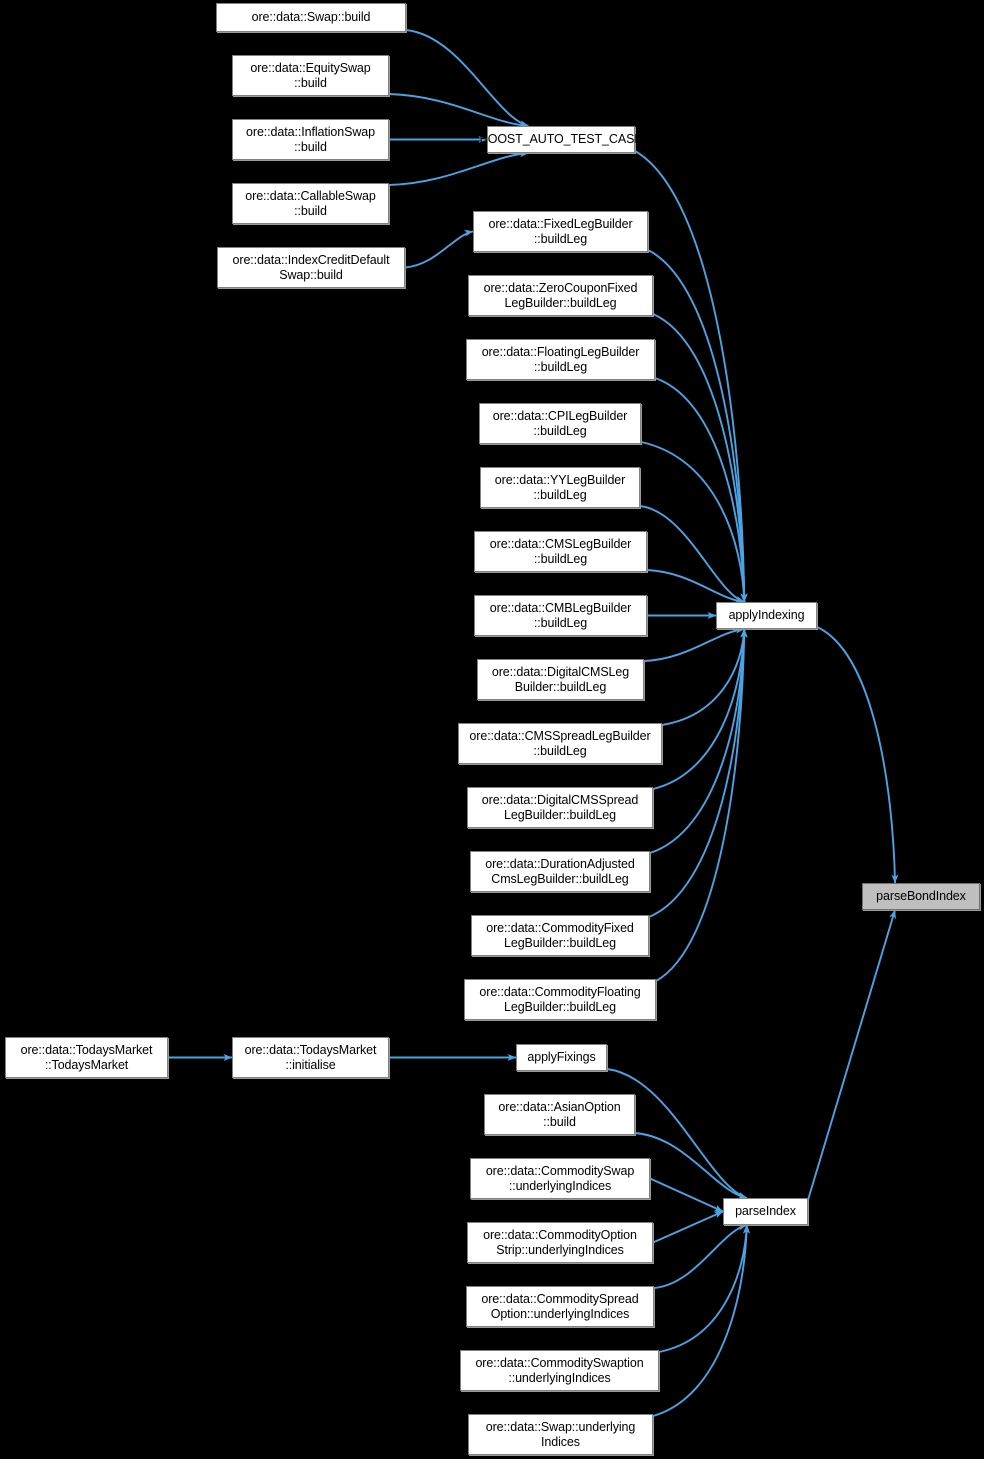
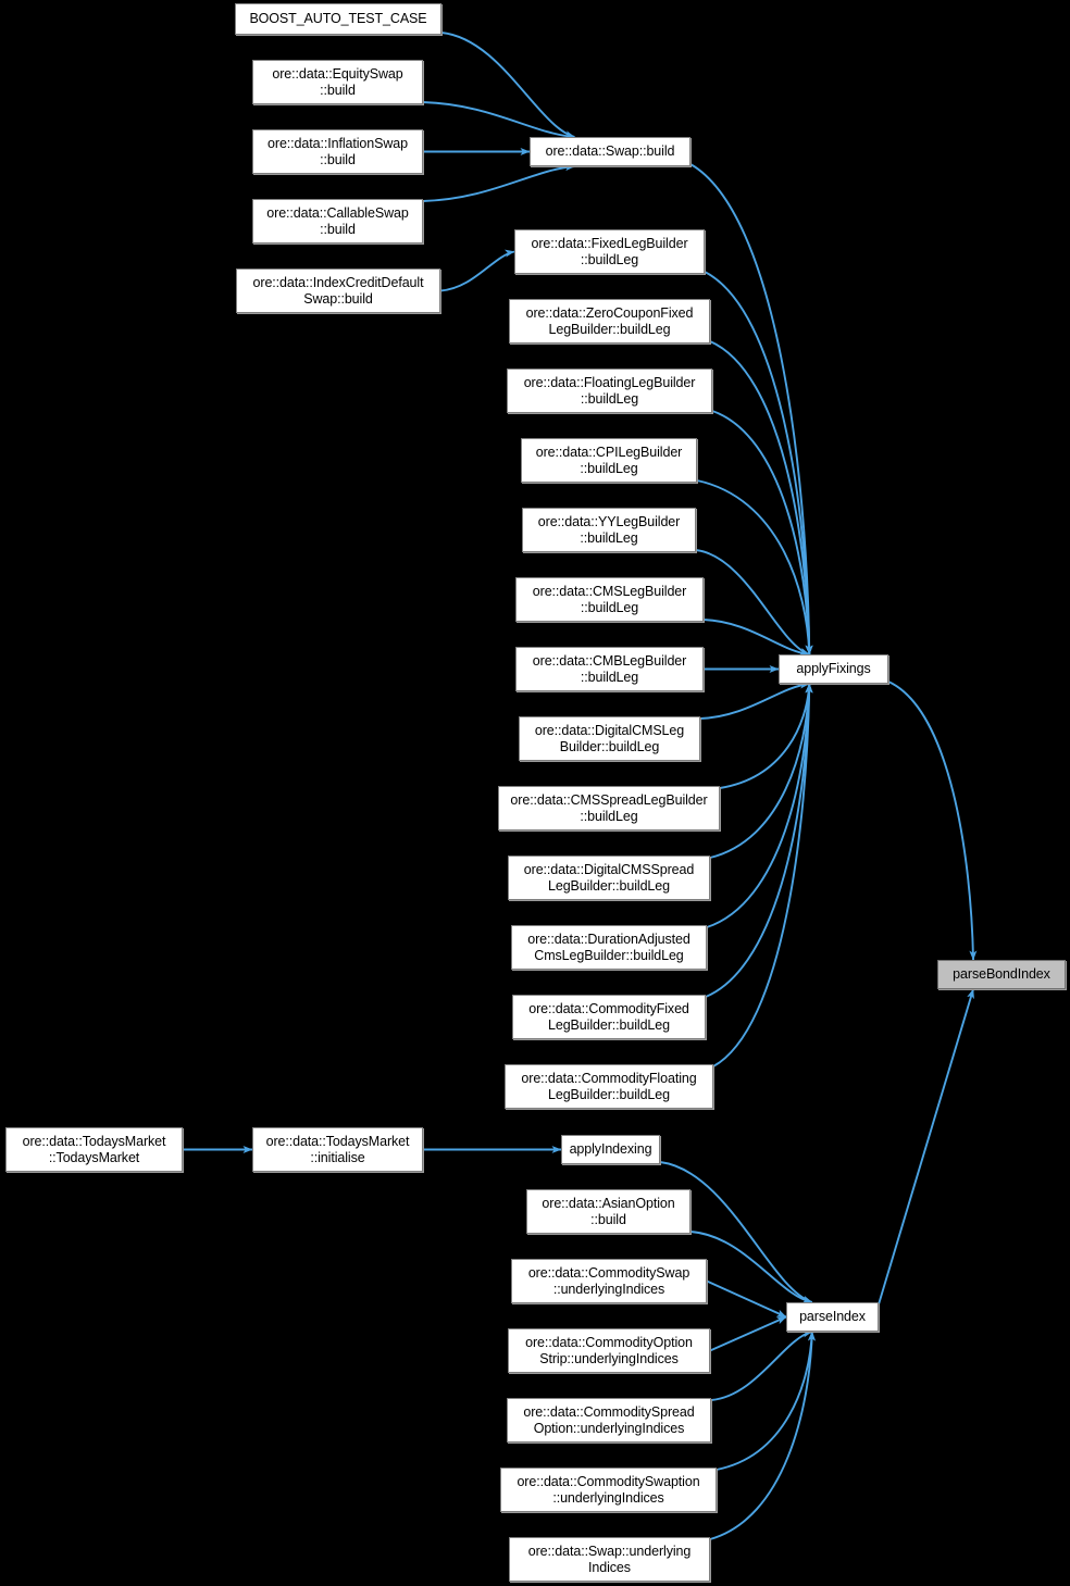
- ore::data::Swap::build
+ BOOST_AUTO_TEST_CASE
  ore::data::EquitySwap
  ::build
  ore::data::InflationSwap
  ::build
  ore::data::CallableSwap
  ::build
  ore::data::IndexCreditDefault
  Swap::build
- BOOST_AUTO_TEST_CASE
+ ore::data::Swap::build
  ore::data::FixedLegBuilder
  ::buildLeg
  ore::data::ZeroCouponFixed
  LegBuilder::buildLeg
  ore::data::FloatingLegBuilder
  ::buildLeg
  ore::data::CPILegBuilder
  ::buildLeg
  ore::data::YYLegBuilder
  ::buildLeg
  ore::data::CMSLegBuilder
  ::buildLeg
  ore::data::CMBLegBuilder
  ::buildLeg
  ore::data::DigitalCMSLeg
  Builder::buildLeg
  ore::data::CMSSpreadLegBuilder
  ::buildLeg
  ore::data::DigitalCMSSpread
  LegBuilder::buildLeg
  ore::data::DurationAdjusted
  CmsLegBuilder::buildLeg
  ore::data::CommodityFixed
  LegBuilder::buildLeg
  ore::data::CommodityFloating
  LegBuilder::buildLeg
  ore::data::TodaysMarket
  ::TodaysMarket
  ore::data::TodaysMarket
  ::initialise
- applyFixings
+ applyIndexing
  ore::data::AsianOption
  ::build
  ore::data::CommoditySwap
  ::underlyingIndices
  ore::data::CommodityOption
  Strip::underlyingIndices
  ore::data::CommoditySpread
  Option::underlyingIndices
  ore::data::CommoditySwaption
  ::underlyingIndices
  ore::data::Swap::underlying
  Indices
- applyIndexing
+ applyFixings
  parseIndex
  parseBondIndex
